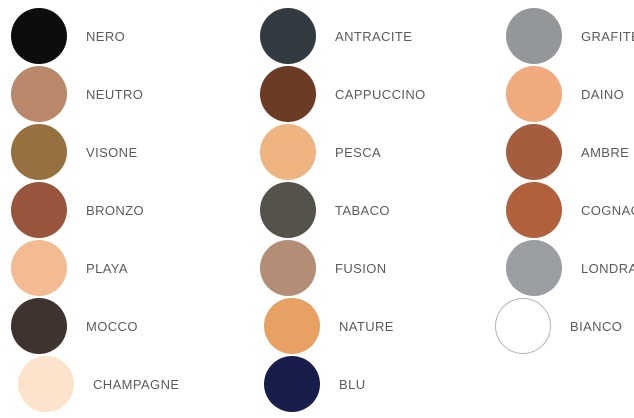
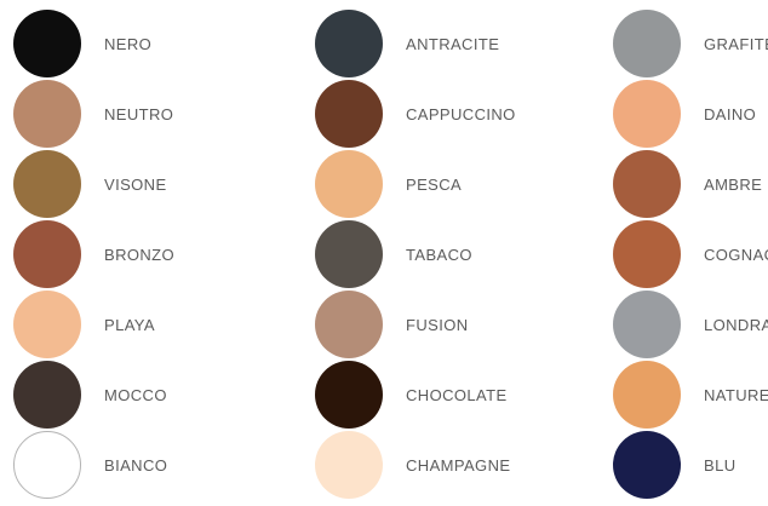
  NERO
  ANTRACITE
  GRAFIT
  NEUTRO
  CAPPUCCINO
  DAINO
  VISONE
  PESCA
  AMBRE
  BRONZO
  TABACO
  COGNA
  PLAYA
  FUSION
  LONDRA
  MOCCO
+ CHOCOLATE
  NATURE
  BIANCO
  CHAMPAGNE
  BLU
